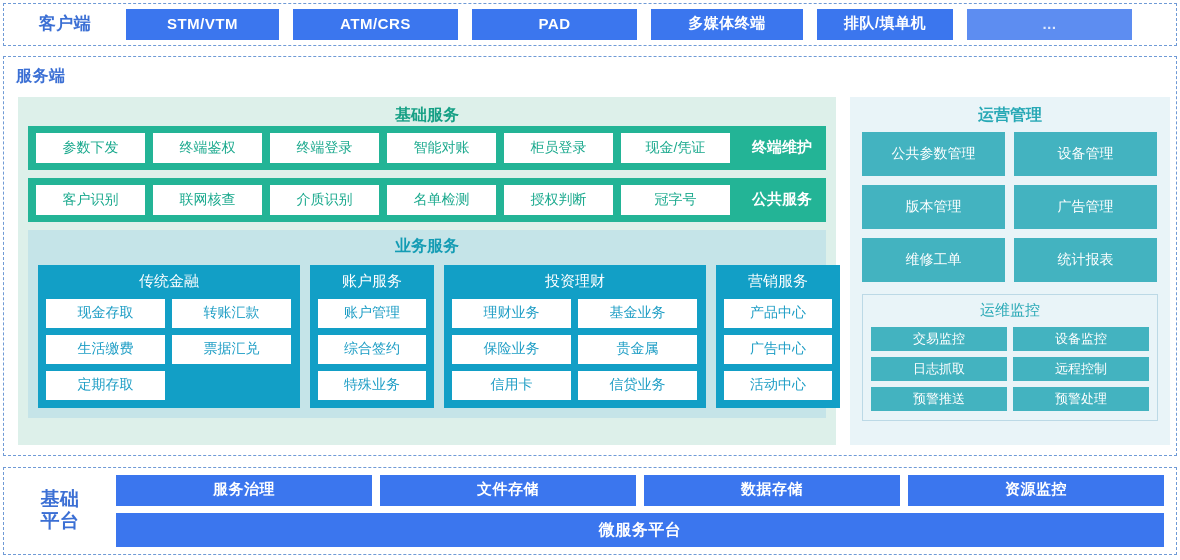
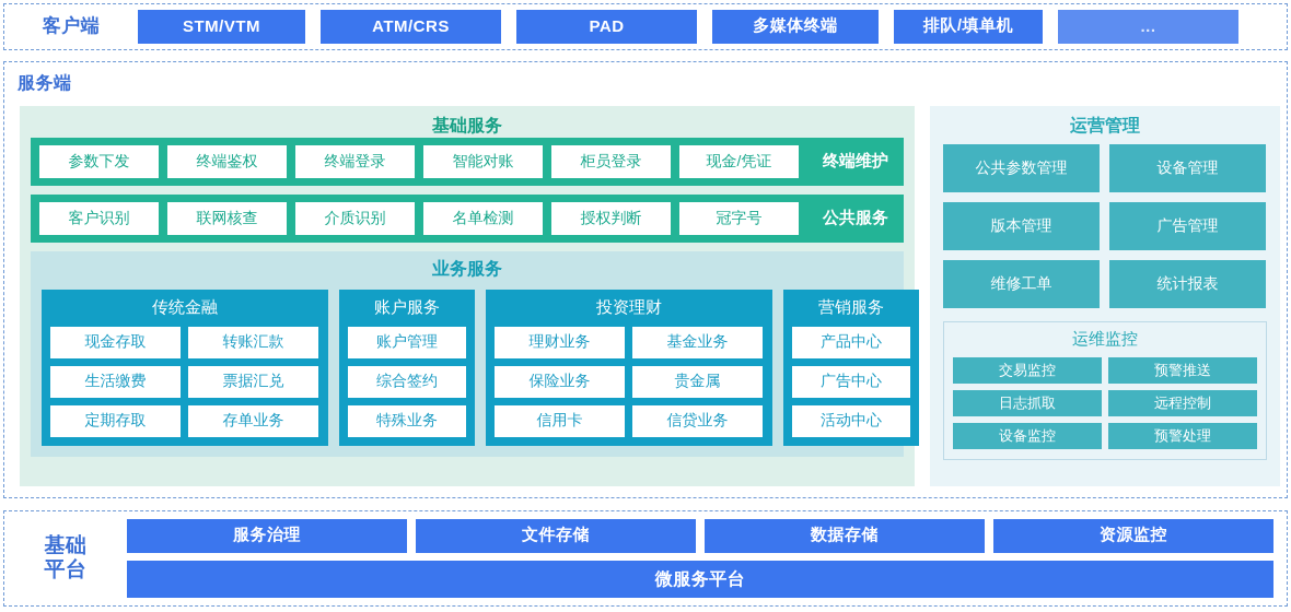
  客户端
  STM/VTM
  ATM/CRS
  PAD
  多媒体终端
  排队/填单机
  ...
  服务端
  基础服务
  参数下发
  终端鉴权
  终端登录
  智能对账
  柜员登录
  现金/凭证
  终端维护
  客户识别
  联网核查
  介质识别
  名单检测
  授权判断
  冠字号
  公共服务
  业务服务
  传统金融
  现金存取
  转账汇款
  生活缴费
  票据汇兑
  定期存取
+ 存单业务
  账户服务
  账户管理
  综合签约
  特殊业务
  投资理财
  理财业务
  基金业务
  保险业务
  贵金属
  信用卡
  信贷业务
  营销服务
  产品中心
  广告中心
  活动中心
  运营管理
  公共参数管理
  设备管理
  版本管理
  广告管理
  维修工单
  统计报表
  运维监控
  交易监控
- 设备监控
+ 预警推送
  日志抓取
  远程控制
- 预警推送
+ 设备监控
  预警处理
  基础
  平台
  服务治理
  文件存储
  数据存储
  资源监控
  微服务平台
